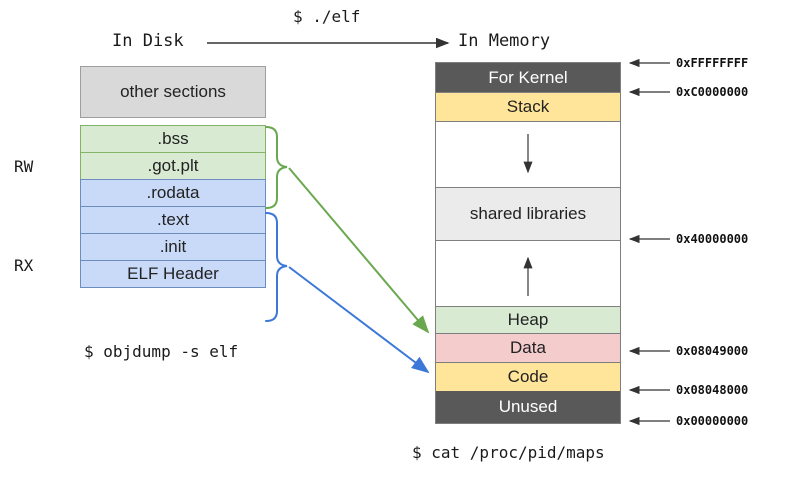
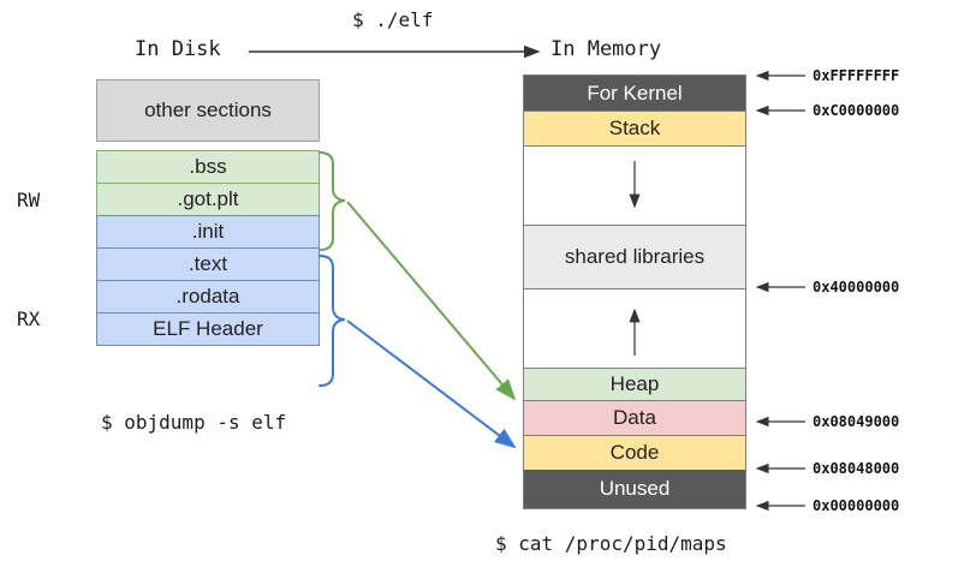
  In Disk
  $ ./elf
  In Memory
  RW
  RX
  other sections
  .bss
  .got.plt
- .rodata
+ .init
  .text
- .init
+ .rodata
  ELF Header
  $ objdump -s elf
  For Kernel
  Stack
  shared libraries
  Heap
  Data
  Code
  Unused
  0xFFFFFFFF
  0xC0000000
  0x40000000
  0x08049000
  0x08048000
  0x00000000
  $ cat /proc/pid/maps
